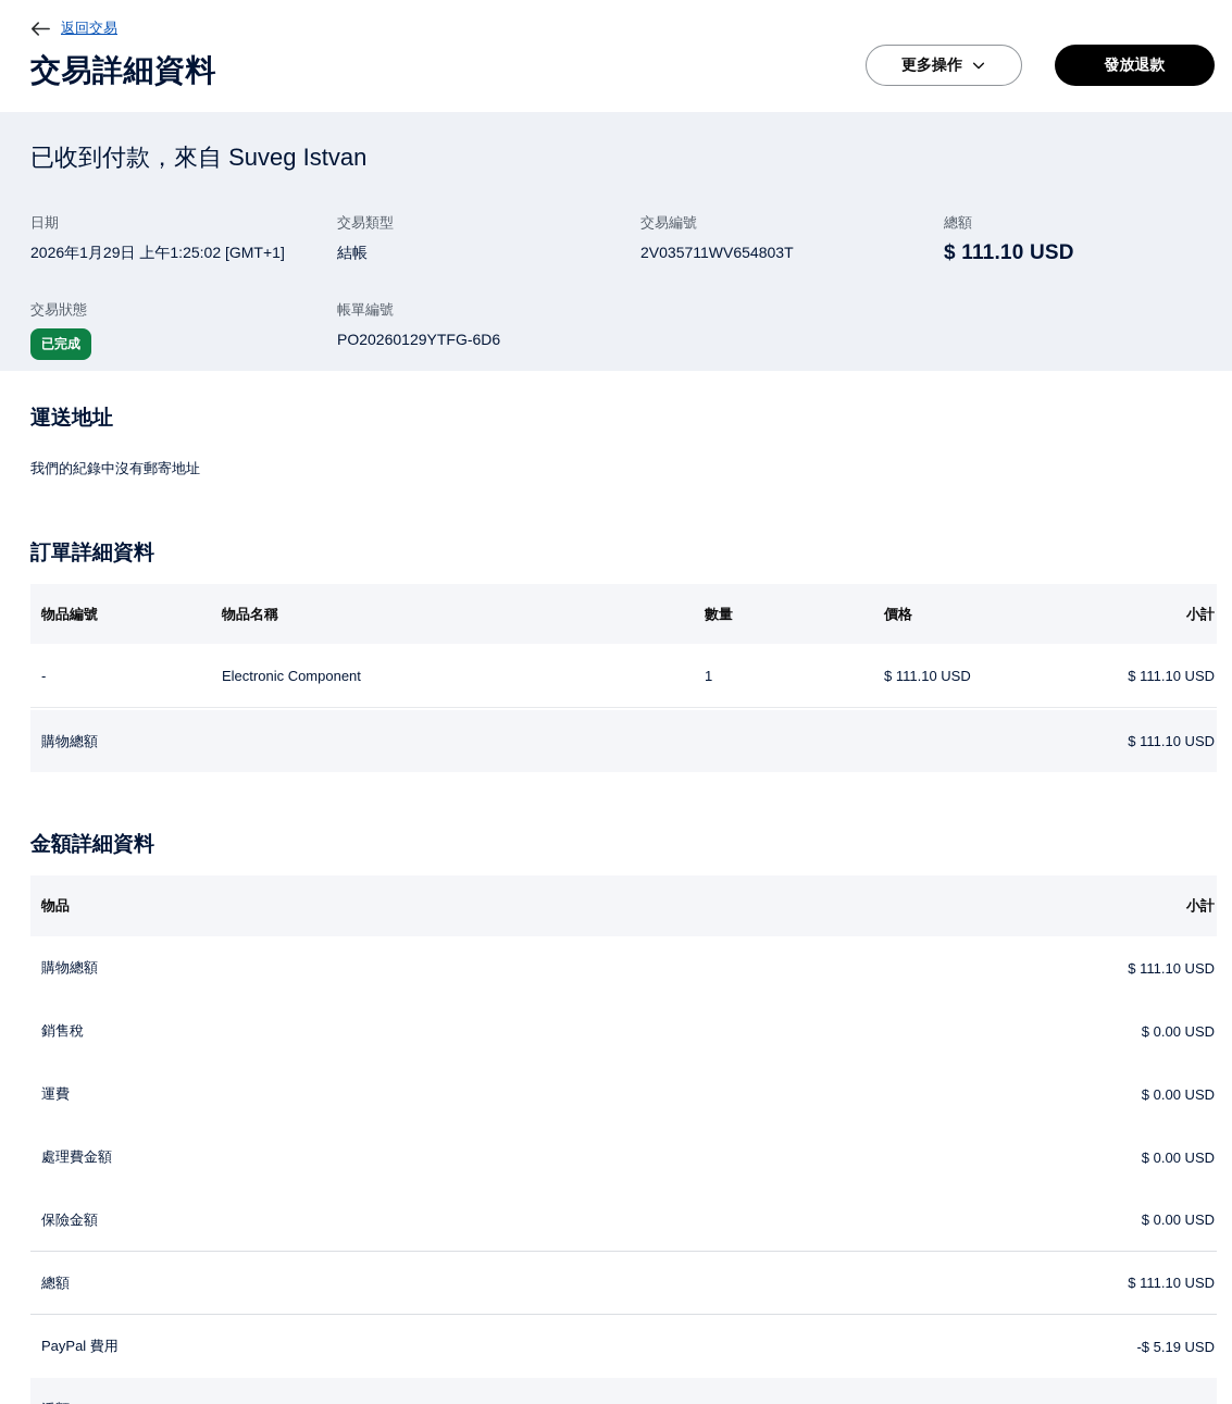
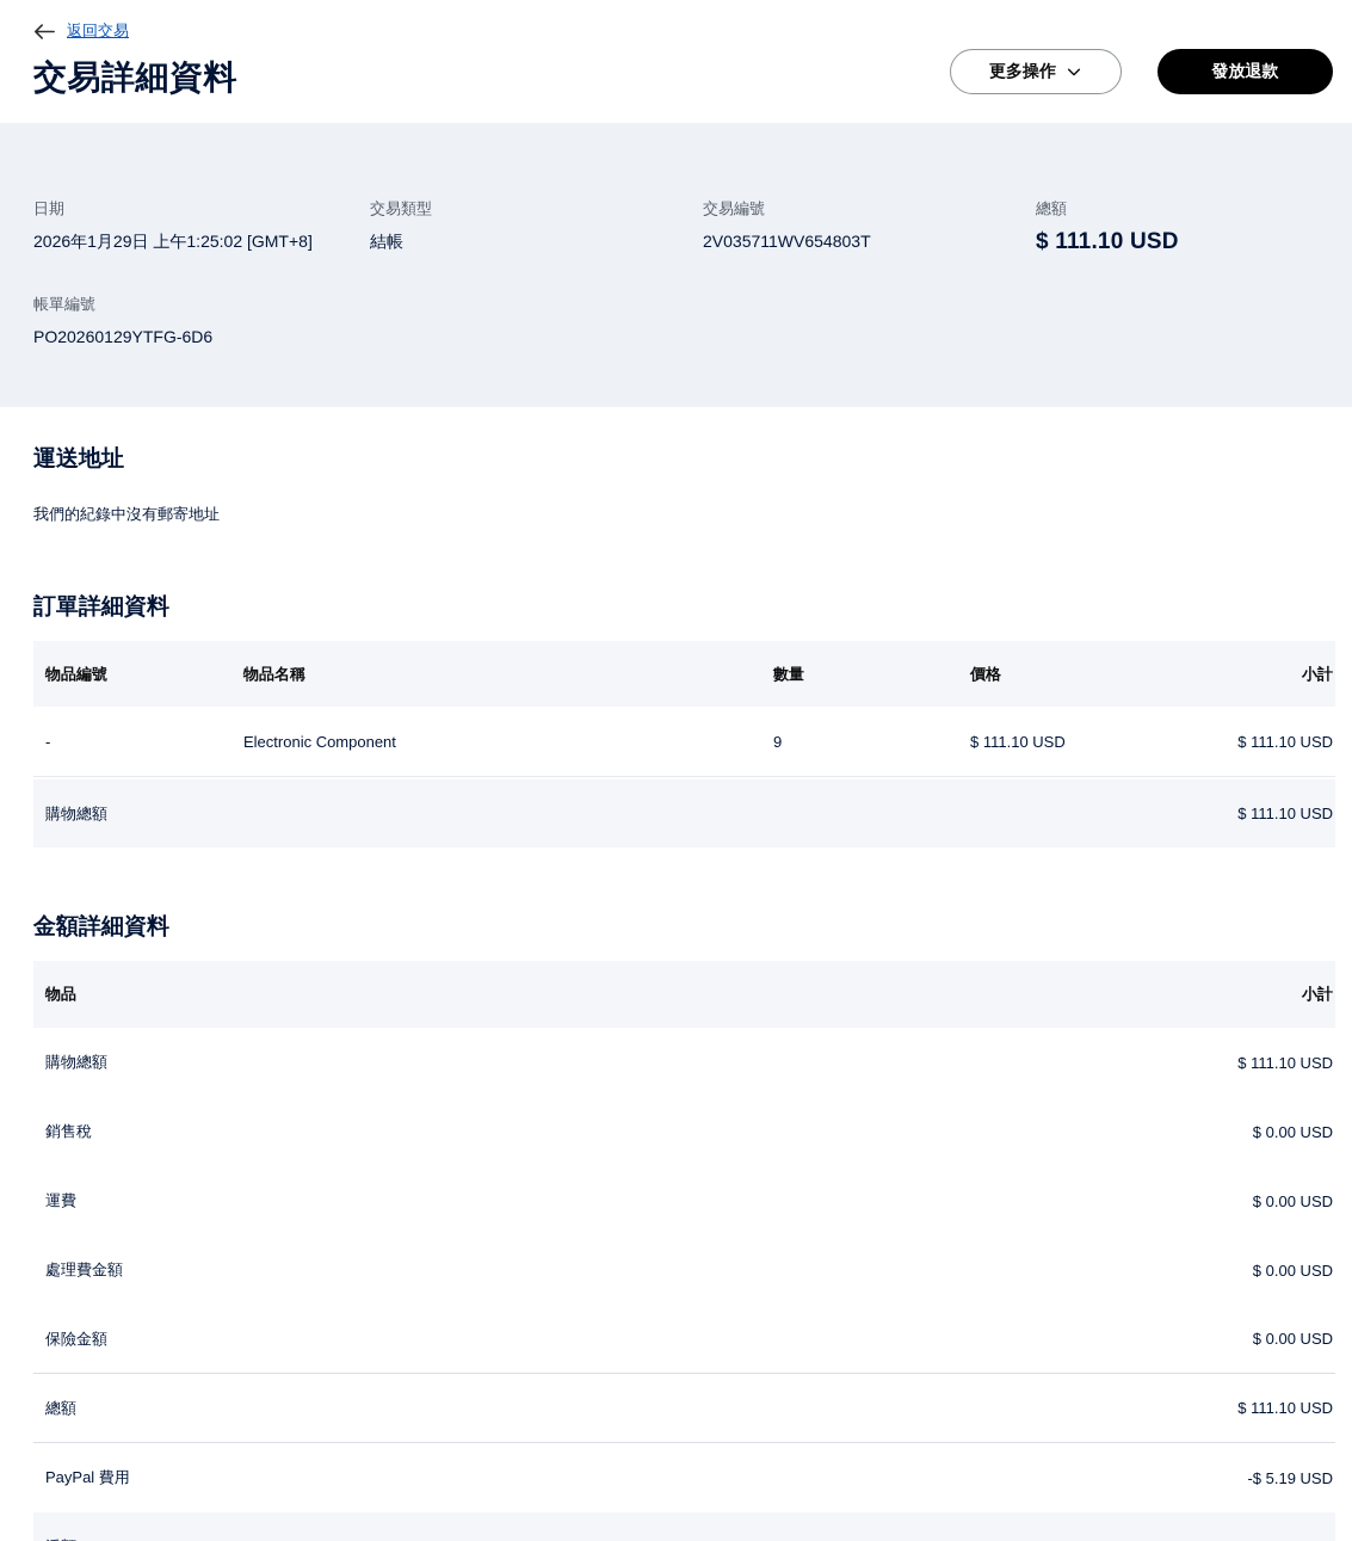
  返回交易
  交易詳細資料
  更多操作
  發放退款
- 已收到付款，來自 Suveg Istvan
  日期
- 2026年1月29日 上午1:25:02 [GMT+1]
+ 2026年1月29日 上午1:25:02 [GMT+8]
  交易類型
  結帳
  交易編號
  2V035711WV654803T
  總額
  $ 111.10 USD
- 交易狀態
- 已完成
  帳單編號
  PO20260129YTFG-6D6
  運送地址
  我們的紀錄中沒有郵寄地址
  訂單詳細資料
  物品編號
  物品名稱
  數量
  價格
  小計
  -
  Electronic Component
- 1
+ 9
  $ 111.10 USD
  $ 111.10 USD
  購物總額
  $ 111.10 USD
  金額詳細資料
  物品
  小計
  購物總額
  $ 111.10 USD
  銷售稅
  $ 0.00 USD
  運費
  $ 0.00 USD
  處理費金額
  $ 0.00 USD
  保險金額
  $ 0.00 USD
  總額
  $ 111.10 USD
  PayPal 費用
  -$ 5.19 USD
